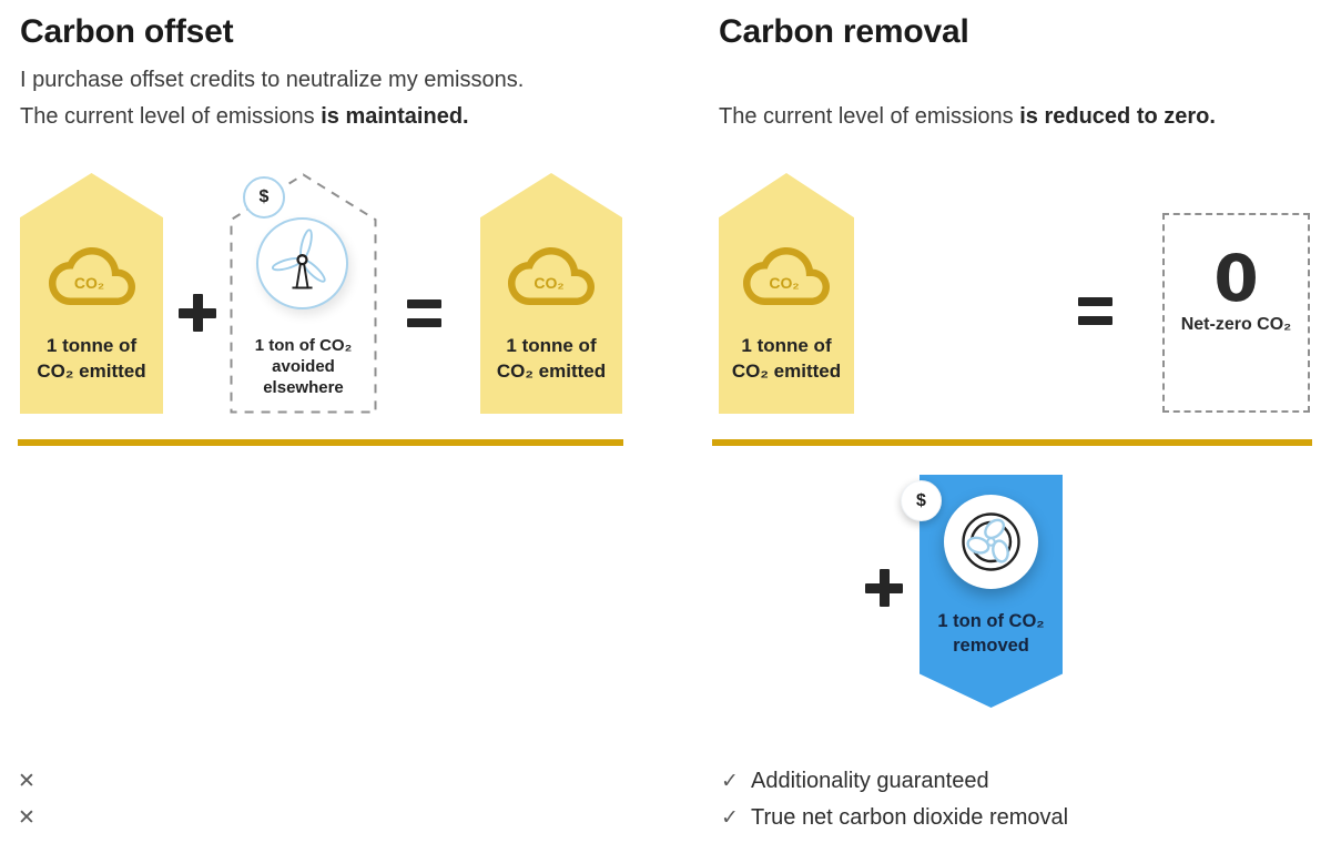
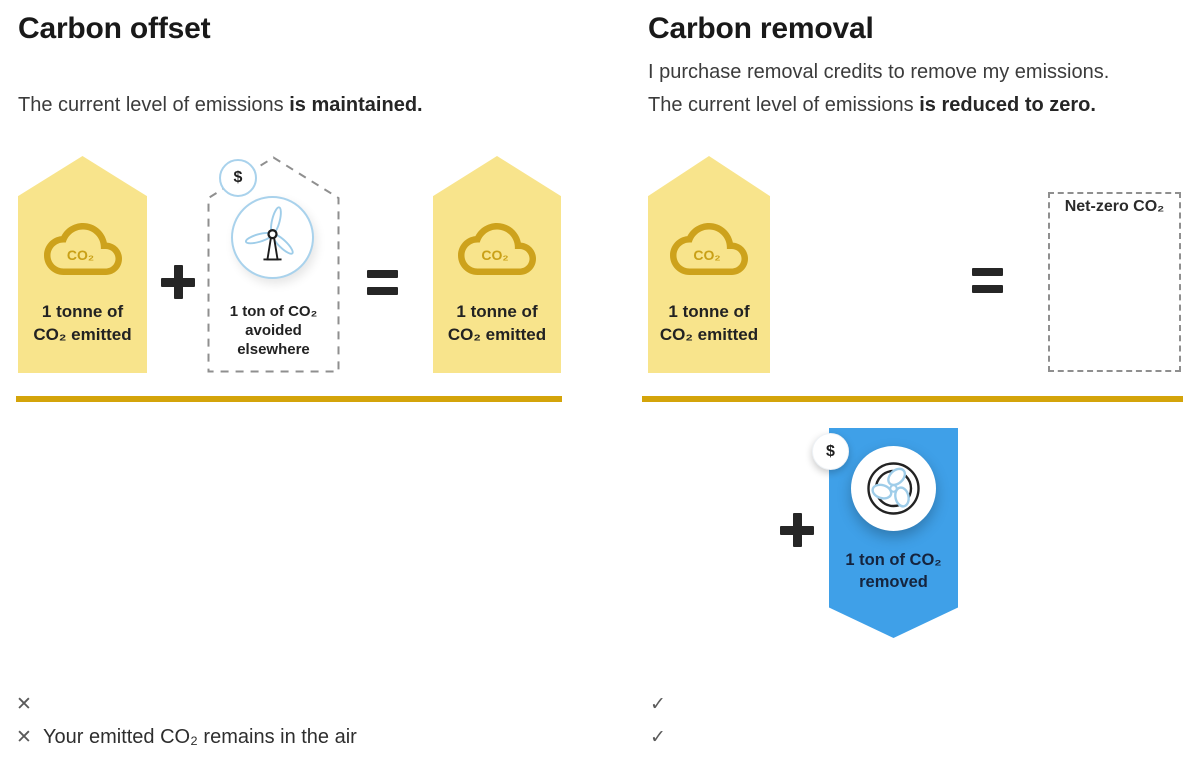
  Carbon offset
- I purchase offset credits to neutralize my emissons.
  The current level of emissions is maintained.
  CO₂
  1 tonne of
  CO₂ emitted
  1 ton of CO₂
  avoided
  elsewhere
  $
  CO₂
  1 tonne of
  CO₂ emitted
  ✕
  ✕
+ Your emitted CO₂ remains in the air
  Carbon removal
+ I purchase removal credits to remove my emissions.
  The current level of emissions is reduced to zero.
  CO₂
  1 tonne of
  CO₂ emitted
- 0
  Net-zero CO₂
  1 ton of CO₂
  removed
  $
  ✓
- Additionality guaranteed
  ✓
- True net carbon dioxide removal
